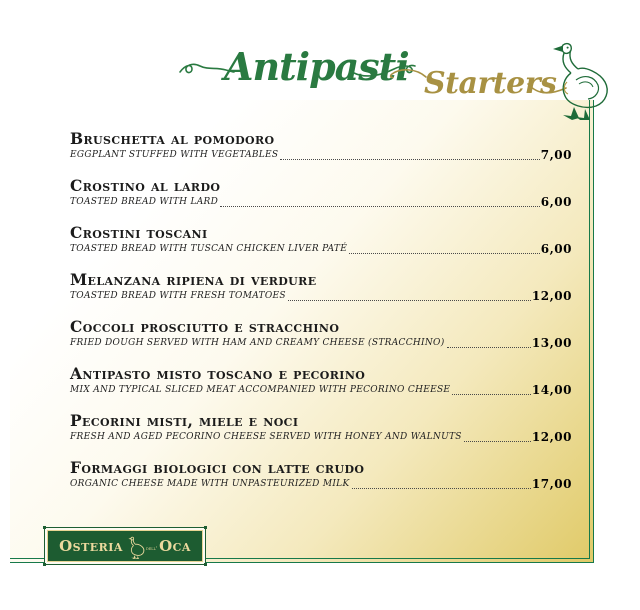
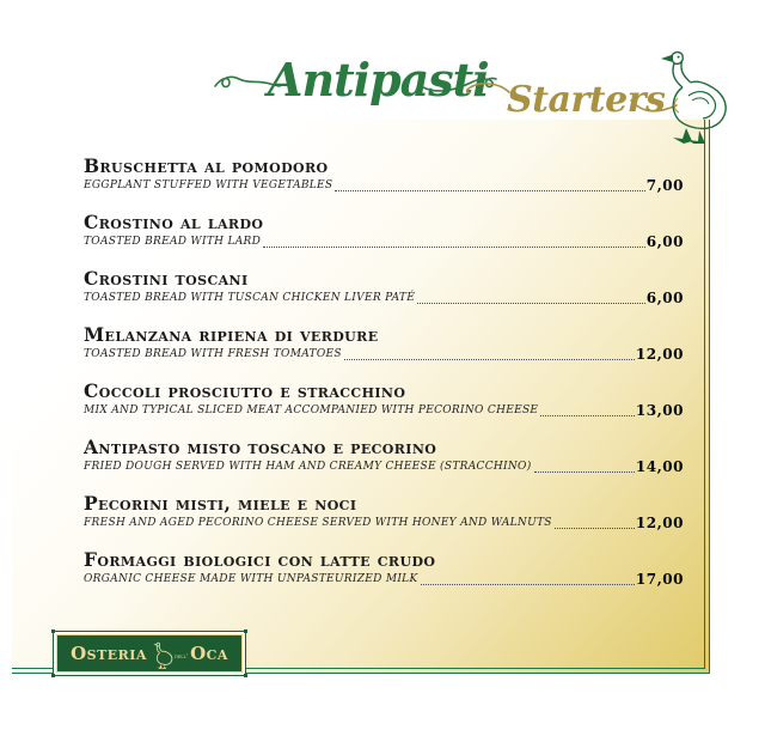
  Antipast
  Starters
  Bruschetta al pomodoro
  EGGPLANT STUFFED WITH VEGETABLES
  7,00
  Crostino al lardo
  TOASTED BREAD WITH LARD
  6,00
  Crostini toscani
  TOASTED BREAD WITH TUSCAN CHICKEN LIVER PATÉ
  6,00
  Melanzana ripiena di verdure
  TOASTED BREAD WITH FRESH TOMATOES
  12,00
  Coccoli prosciutto e stracchino
- FRIED DOUGH SERVED WITH HAM AND CREAMY CHEESE (STRACCHINO)
+ MIX AND TYPICAL SLICED MEAT ACCOMPANIED WITH PECORINO CHEESE
  13,00
  Antipasto misto toscano e pecorino
- MIX AND TYPICAL SLICED MEAT ACCOMPANIED WITH PECORINO CHEESE
+ FRIED DOUGH SERVED WITH HAM AND CREAMY CHEESE (STRACCHINO)
  14,00
  Pecorini misti, miele e noci
  FRESH AND AGED PECORINO CHEESE SERVED WITH HONEY AND WALNUTS
  12,00
  Formaggi biologici con latte crudo
  ORGANIC CHEESE MADE WITH UNPASTEURIZED MILK
  17,00
  Osteria
  Oca
